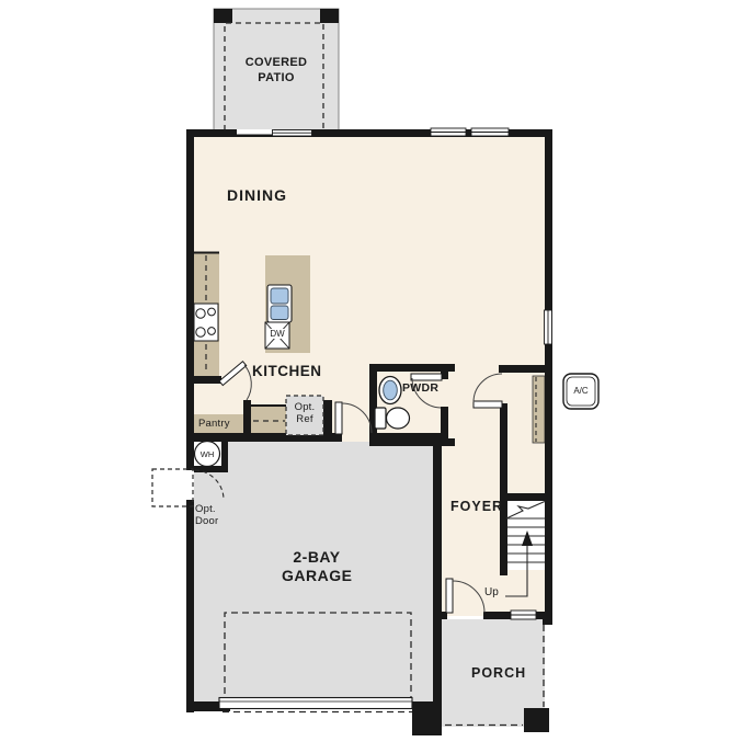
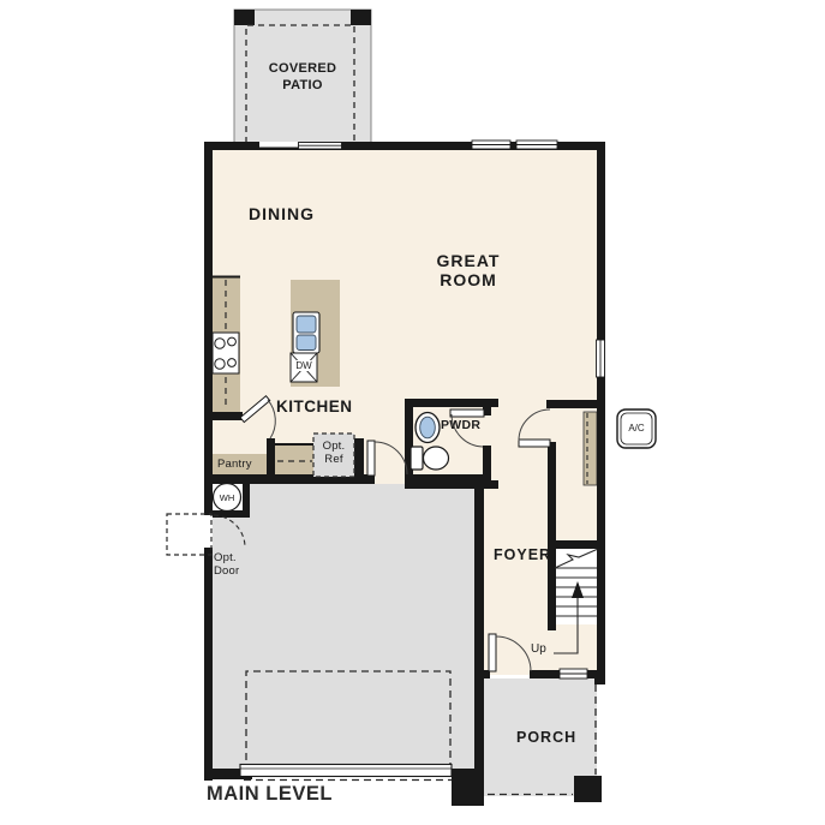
  COVERED PATIO
  DINING
+ GREAT ROOM
  KITCHEN
  PWDR
  FOYER
  Up
- 2-BAY GARAGE
  PORCH
+ MAIN LEVEL
  Pantry
  Opt. Ref
  Opt. Door
  WH
  DW
  A/C
